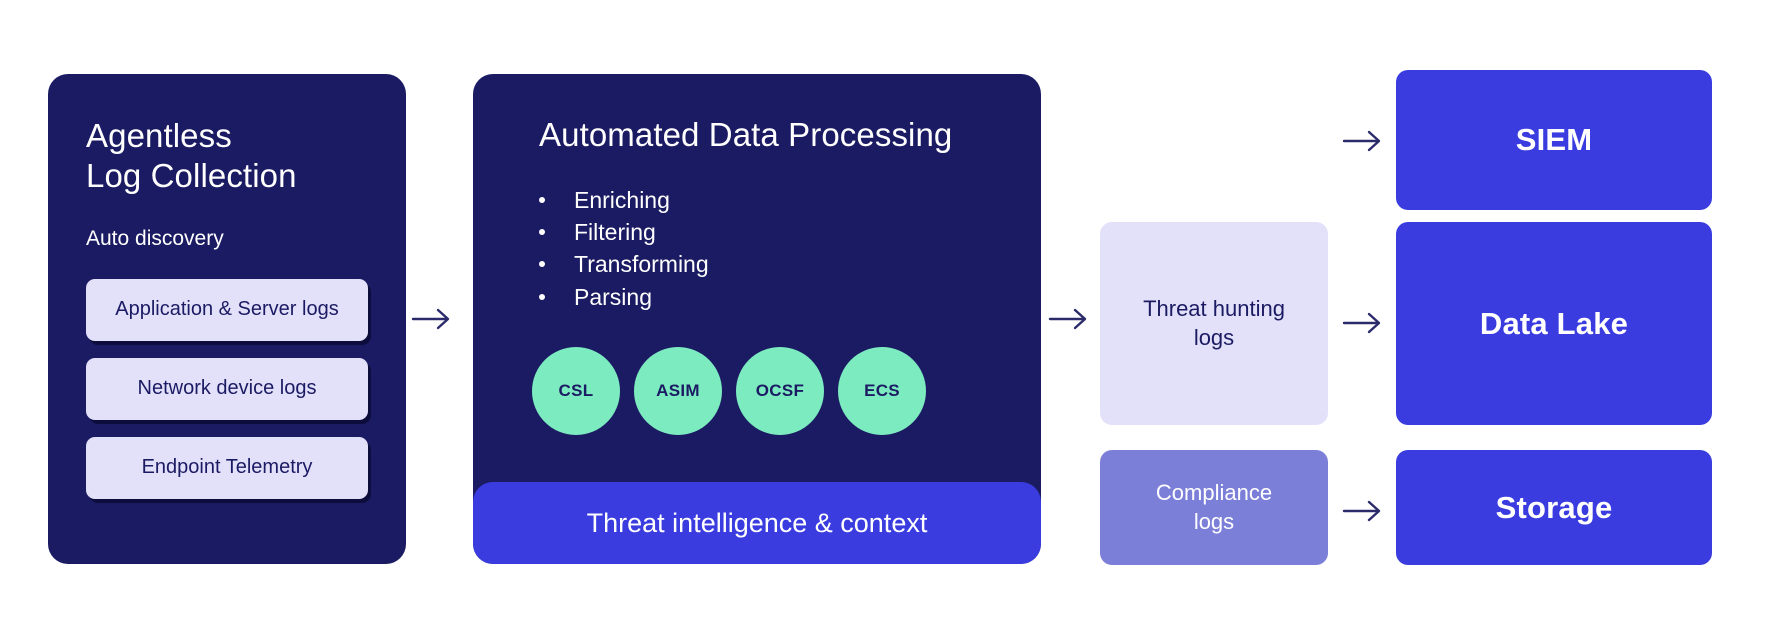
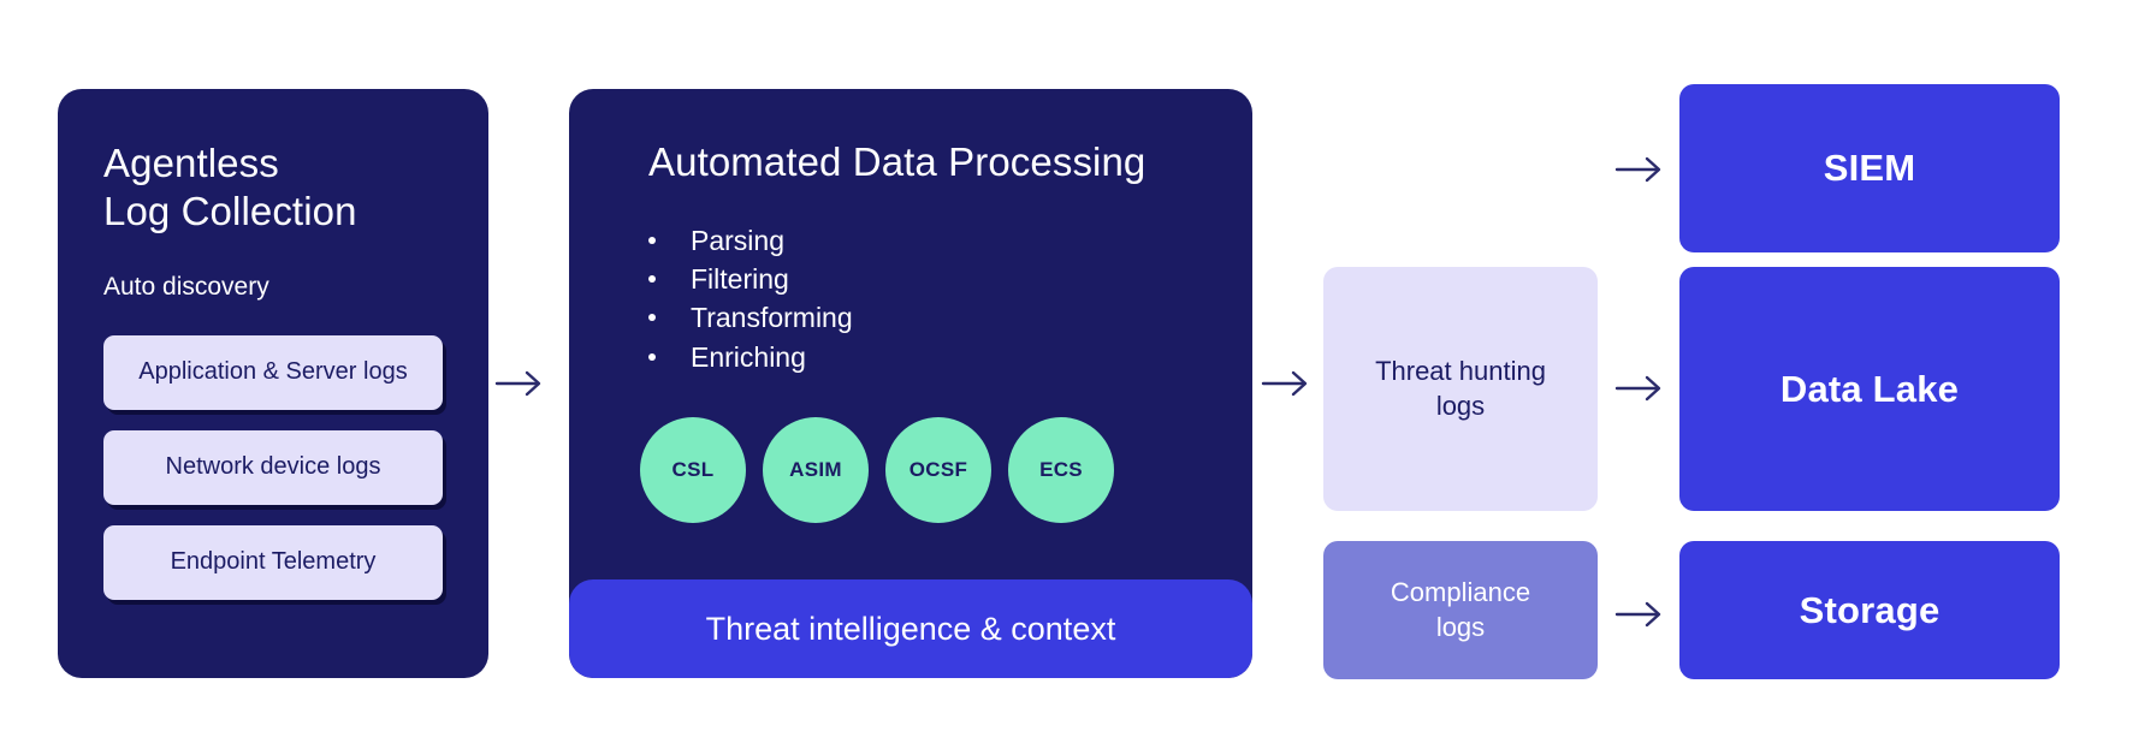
  Agentless
  Log Collection
  Auto discovery
  Application & Server logs
  Network device logs
  Endpoint Telemetry
  Automated Data Processing
- Enriching
+ Parsing
  Filtering
  Transforming
- Parsing
+ Enriching
  CSL
  ASIM
  OCSF
  ECS
  Threat intelligence & context
  Threat hunting
  logs
  Compliance
  logs
  SIEM
  Data Lake
  Storage
